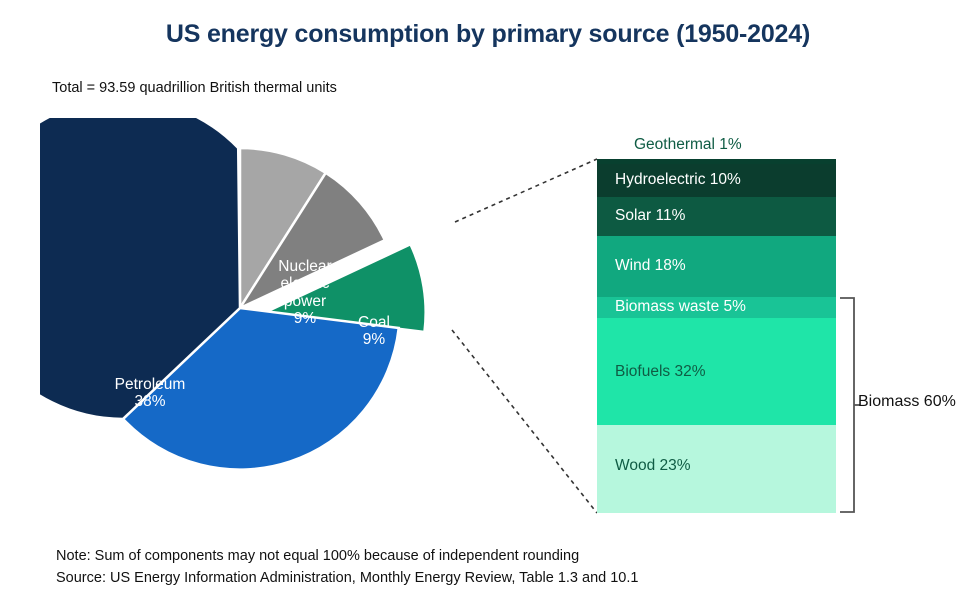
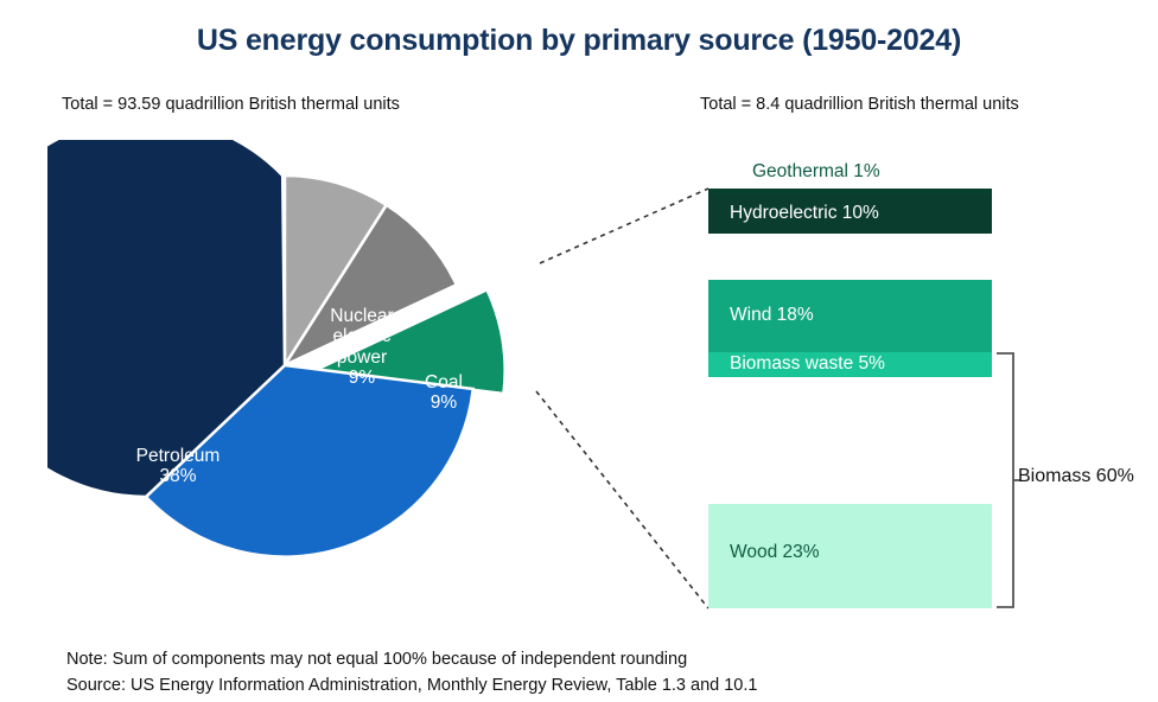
  US energy consumption by primary source (1950-2024)
  Total = 93.59 quadrillion British thermal units
+ Total = 8.4 quadrillion British thermal units
  Petroleum
  38%
  Nuclear
  electric
  power
  9%
  Coal
  9%
  36%
  Geothermal 1%
  Hydroelectric 10%
- Solar 11%
  Wind 18%
  Biomass waste 5%
- Biofuels 32%
  Wood 23%
  Biomass 60%
  Note: Sum of components may not equal 100% because of independent rounding
  Source: US Energy Information Administration, Monthly Energy Review, Table 1.3 and 10.1
